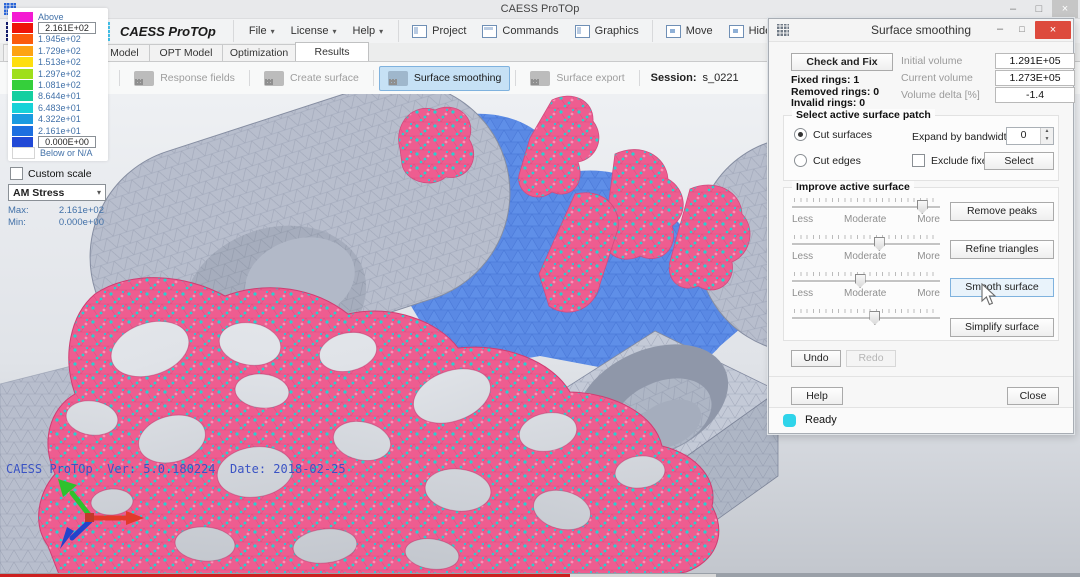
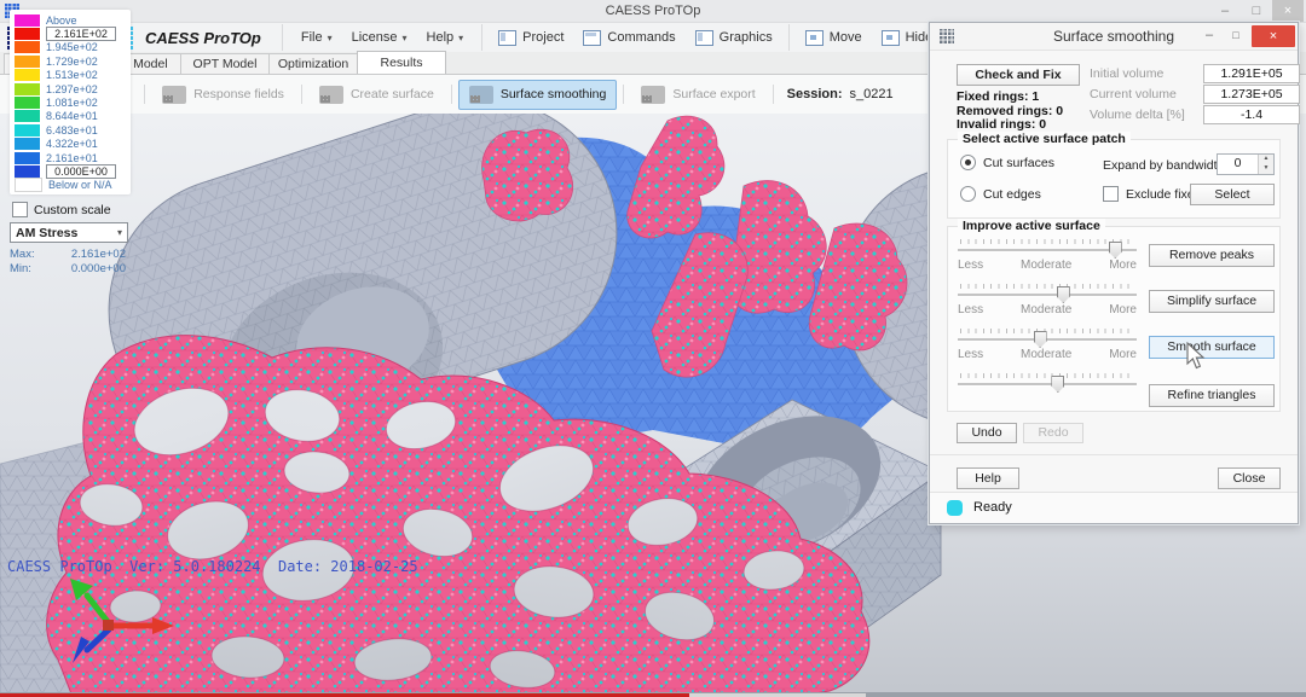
  CAESS ProTOp
  –
  □
  ×
  CAESS ProTOp
  File
  ▾
  License
  ▾
  Help
  ▾
  Project
  Commands
  Graphics
  Move
  Hid
  OPT Model
  Optimization
  Results
  Response fields
  Create surface
  Surface smoothing
  Surface export
  Session: s_0221
  Above
  2.161E+02
  1.945e+02
  1.729e+02
  1.513e+02
  1.297e+02
  1.081e+02
  8.644e+01
  6.483e+01
  4.322e+01
  2.161e+01
  0.000E+00
  Below or N/A
  Custom scale
  AM Stress
  ▾
  Max:
  2.161e+02
  Min:
  0.000e+00
  CAESS ProTOp Ver: 5.0.180224 Date: 2018-02-25
  Surface smoothing
  –
  □
  ×
  Check and Fix
  Fixed rings: 1
  Removed rings: 0
  Invalid rings: 0
  Initial volume
  1.291E+05
  Current volume
  1.273E+05
  Volume delta [%]
  -1.4
  Select active surface patch
  Cut surfaces
  Cut edges
  Expand by bandwid
  0
  Exclude fix
  Select
  Improve active surface
  Less
  Moderate
  More
  Less
  Moderate
  More
  Less
  Moderate
  More
  Remove peaks
- Refine triangles
+ Simplify surface
  Smoth surface
- Simplify surface
+ Refine triangles
  Undo
  Redo
  Help
  Close
  Ready
